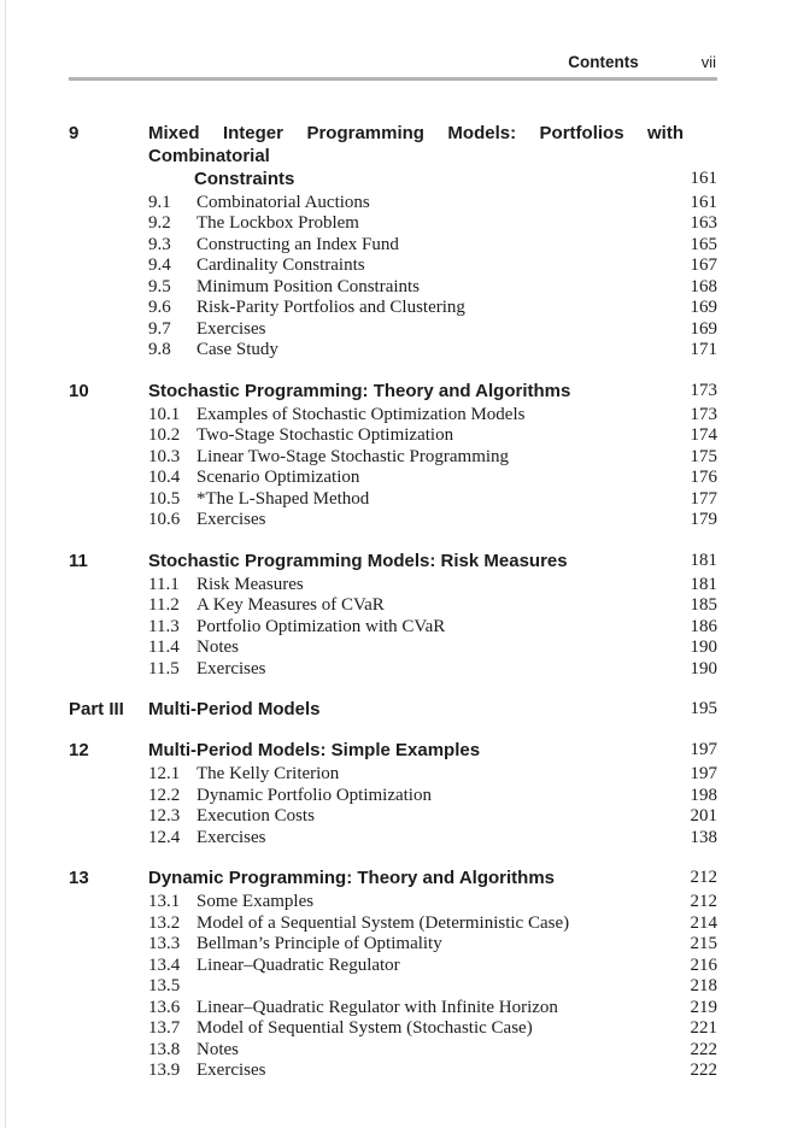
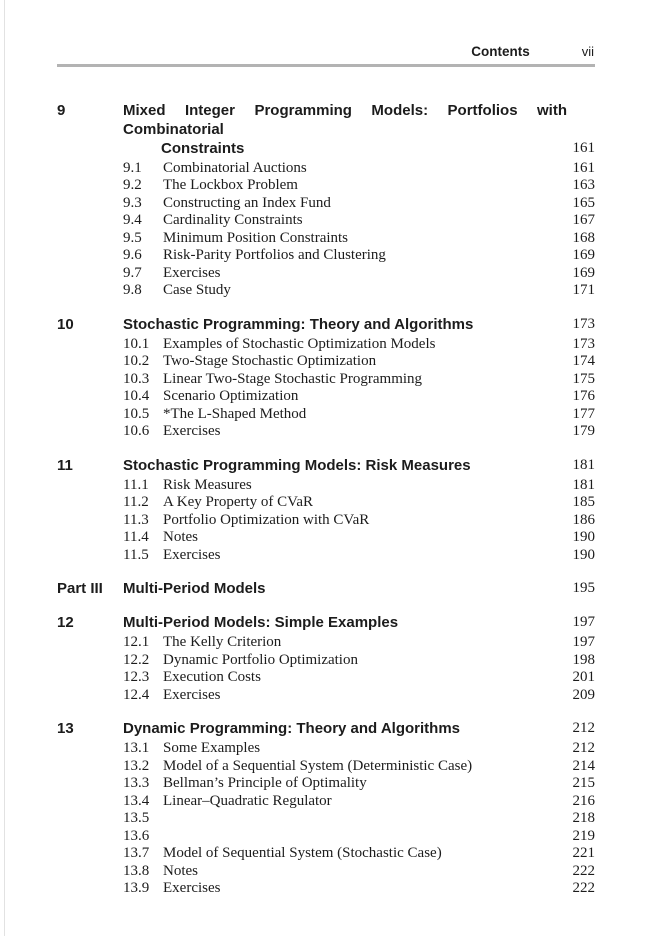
  Contents
  vii
  9
  Mixed Integer Programming Models: Portfolios with Combinatorial
  Constraints
  161
  9.1
  Combinatorial Auctions
  161
  9.2
  The Lockbox Problem
  163
  9.3
  Constructing an Index Fund
  165
  9.4
  Cardinality Constraints
  167
  9.5
  Minimum Position Constraints
  168
  9.6
  Risk-Parity Portfolios and Clustering
  169
  9.7
  Exercises
  169
  9.8
  Case Study
  171
  10
  Stochastic Programming: Theory and Algorithms
  173
  10.1
  Examples of Stochastic Optimization Models
  173
  10.2
  Two-Stage Stochastic Optimization
  174
  10.3
  Linear Two-Stage Stochastic Programming
  175
  10.4
  Scenario Optimization
  176
  10.5
  *The L-Shaped Method
  177
  10.6
  Exercises
  179
  11
  Stochastic Programming Models: Risk Measures
  181
  11.1
  Risk Measures
  181
  11.2
- A Key Measures of CVaR
+ A Key Property of CVaR
  185
  11.3
  Portfolio Optimization with CVaR
  186
  11.4
  Notes
  190
  11.5
  Exercises
  190
  Part III
  Multi-Period Models
  195
  12
  Multi-Period Models: Simple Examples
  197
  12.1
  The Kelly Criterion
  197
  12.2
  Dynamic Portfolio Optimization
  198
  12.3
  Execution Costs
  201
  12.4
  Exercises
- 138
+ 209
  13
  Dynamic Programming: Theory and Algorithms
  212
  13.1
  Some Examples
  212
  13.2
  Model of a Sequential System (Deterministic Case)
  214
  13.3
  Bellman’s Principle of Optimality
  215
  13.4
  Linear–Quadratic Regulator
  216
  13.5
  218
  13.6
- Linear–Quadratic Regulator with Infinite Horizon
  219
  13.7
  Model of Sequential System (Stochastic Case)
  221
  13.8
  Notes
  222
  13.9
  Exercises
  222
